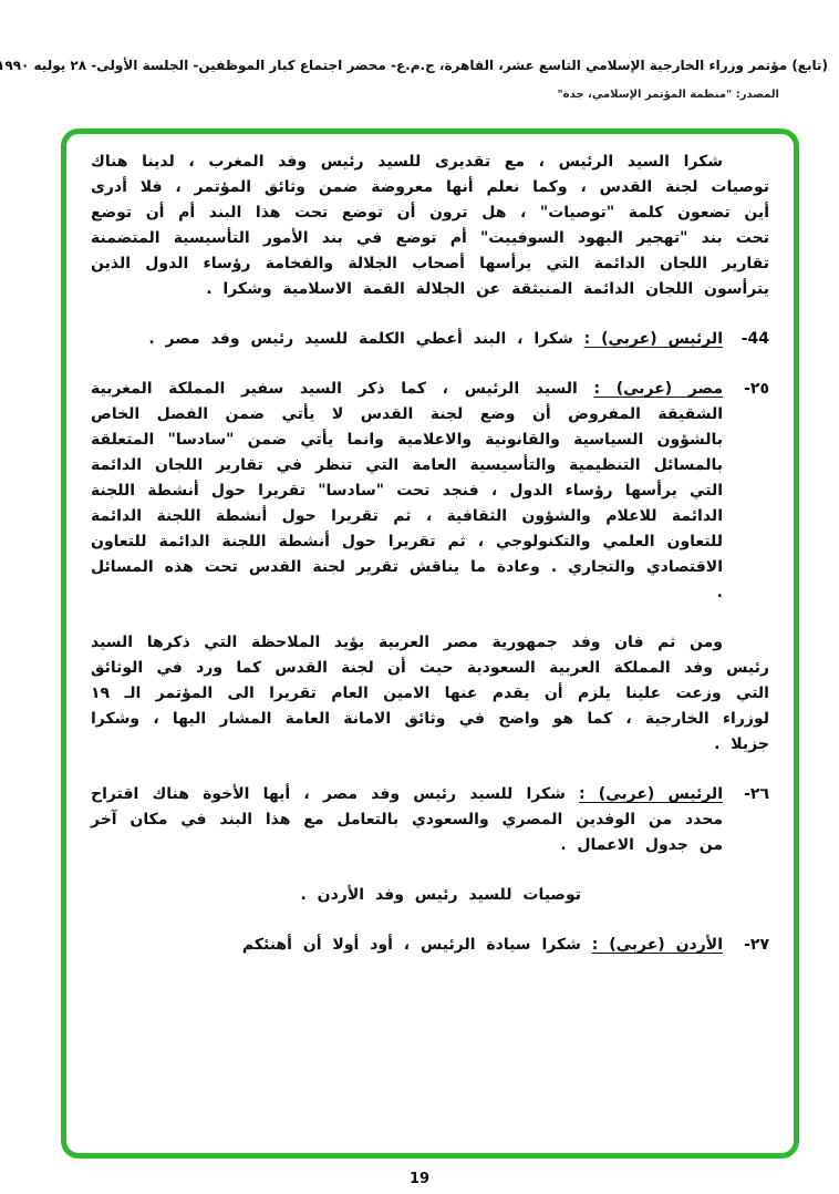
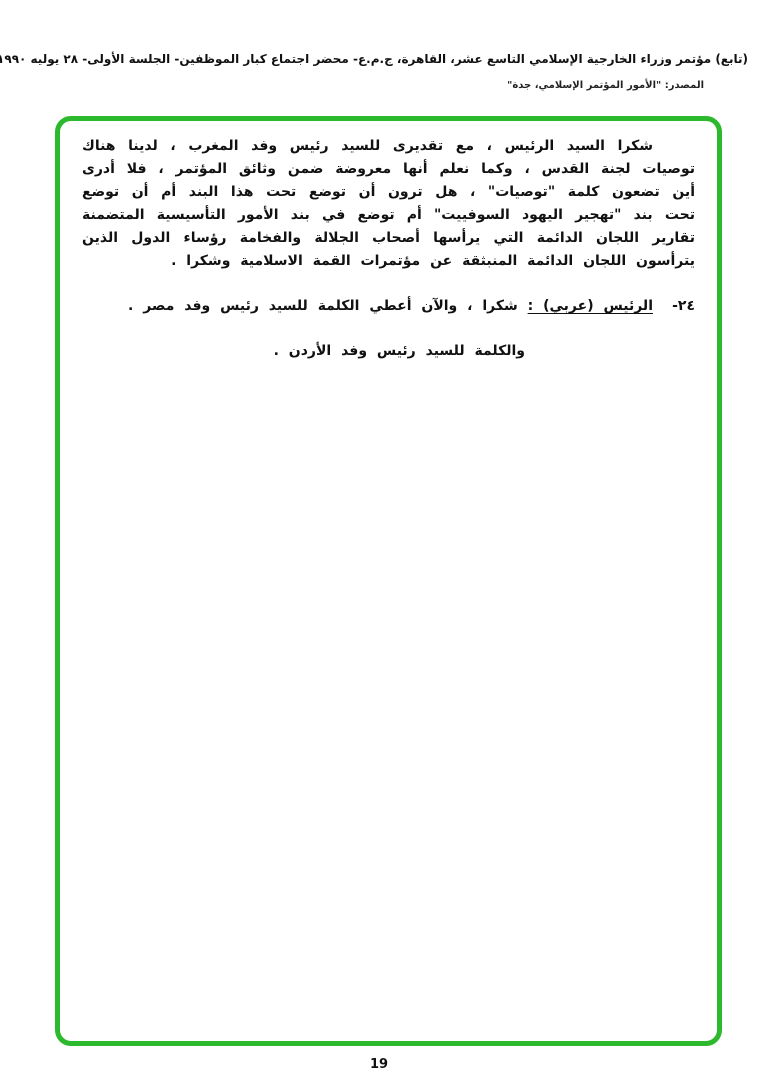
  (تابع) مؤتمر وزراء الخارجية الإسلامي التاسع عشر، القاهرة، ج.م.ع- محضر اجتماع كبار الموظفين- الجلسة الأولى- ٢٨ يوليه ١٩٩٠
- المصدر: "منظمة المؤتمر الإسلامي، جدة"
+ المصدر: "الأمور المؤتمر الإسلامي، جدة"
- شكرا السيد الرئيس ، مع تقديرى للسيد رئيس وفد المغرب ، لدينا هناك توصيات لجنة القدس ، وكما نعلم أنها معروضة ضمن وثائق المؤتمر ، فلا أدرى أين تضعون كلمة "توصيات" ، هل ترون أن توضع تحت هذا البند أم أن توضع تحت بند "تهجير اليهود السوفييت" أم توضع في بند الأمور التأسيسية المتضمنة تقارير اللجان الدائمة التي يرأسها أصحاب الجلالة والفخامة رؤساء الدول الذين يترأسون اللجان الدائمة المنبثقة عن الجلالة القمة الاسلامية وشكرا .
+ شكرا السيد الرئيس ، مع تقديرى للسيد رئيس وفد المغرب ، لدينا هناك توصيات لجنة القدس ، وكما نعلم أنها معروضة ضمن وثائق المؤتمر ، فلا أدرى أين تضعون كلمة "توصيات" ، هل ترون أن توضع تحت هذا البند أم أن توضع تحت بند "تهجير اليهود السوفييت" أم توضع في بند الأمور التأسيسية المتضمنة تقارير اللجان الدائمة التي يرأسها أصحاب الجلالة والفخامة رؤساء الدول الذين يترأسون اللجان الدائمة المنبثقة عن مؤتمرات القمة الاسلامية وشكرا .
- 44-
+ ٢٤-
- الرئيس (عربي) : شكرا ، البند أعطي الكلمة للسيد رئيس وفد مصر .
+ الرئيس (عربي) : شكرا ، والآن أعطي الكلمة للسيد رئيس وفد مصر .
- ٢٥-
- مصر (عربي) : السيد الرئيس ، كما ذكر السيد سفير المملكة المغربية الشقيقة المفروض أن وضع لجنة القدس لا يأتي ضمن الفصل الخاص بالشؤون السياسية والقانونية والاعلامية وانما يأتي ضمن "سادسا" المتعلقة بالمسائل التنظيمية والتأسيسية العامة التي تنظر في تقارير اللجان الدائمة التي يرأسها رؤساء الدول ، فنجد تحت "سادسا" تقريرا حول أنشطة اللجنة الدائمة للاعلام والشؤون الثقافية ، ثم تقريرا حول أنشطة اللجنة الدائمة للتعاون العلمي والتكنولوجي ، ثم تقريرا حول أنشطة اللجنة الدائمة للتعاون الاقتصادي والتجاري . وعادة ما يناقش تقرير لجنة القدس تحت هذه المسائل .
- ومن ثم فان وفد جمهورية مصر العربية يؤيد الملاحظة التي ذكرها السيد رئيس وفد المملكة العربية السعودية حيث أن لجنة القدس كما ورد في الوثائق التي وزعت علينا يلزم أن يقدم عنها الامين العام تقريرا الى المؤتمر الـ ١٩ لوزراء الخارجية ، كما هو واضح في وثائق الامانة العامة المشار اليها ، وشكرا جزيلا .
- ٢٦-
- الرئيس (عربي) : شكرا للسيد رئيس وفد مصر ، أيها الأخوة هناك اقتراح محدد من الوفدين المصري والسعودي بالتعامل مع هذا البند في مكان آخر من جدول الاعمال .
- توصيات للسيد رئيس وفد الأردن .
+ والكلمة للسيد رئيس وفد الأردن .
- ٢٧-
- الأردن (عربي) : شكرا سيادة الرئيس ، أود أولا أن أهنئكم
  19
